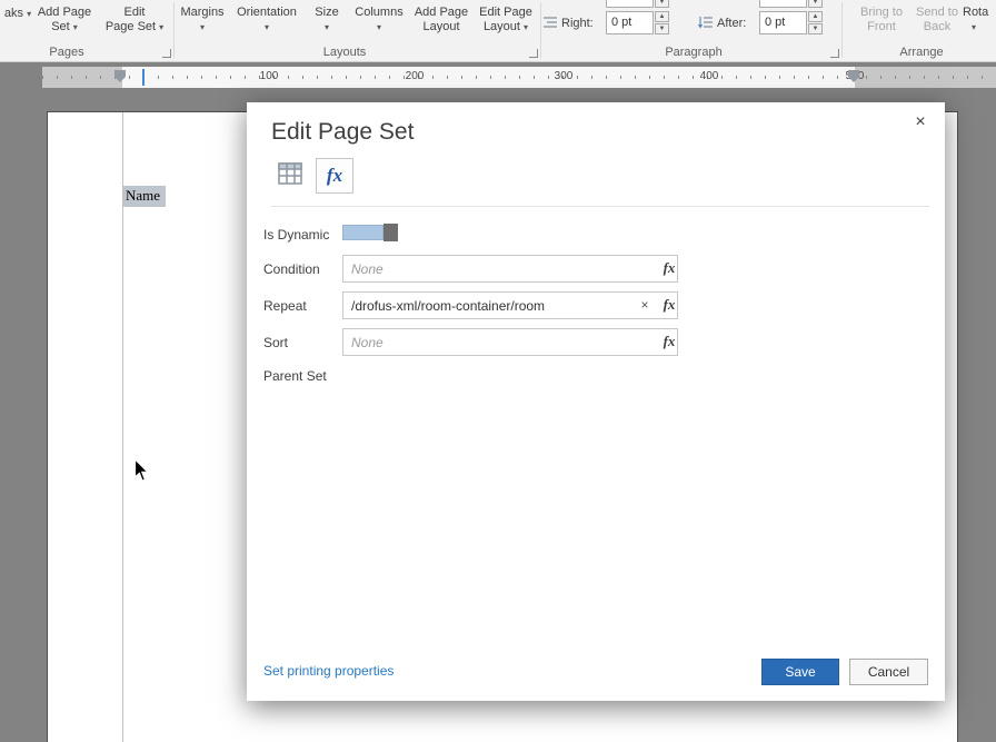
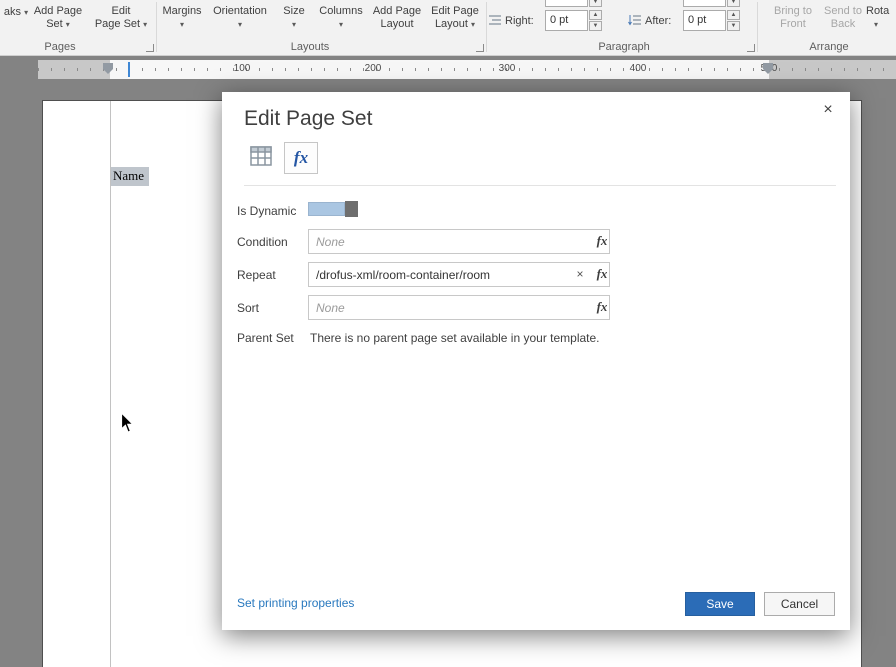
  aks ▾
  Add Page
  Set ▾
  Edit
  Page Set ▾
  Pages
  Margins
  ▾
  Orientation
  ▾
  Size
  ▾
  Columns
  ▾
  Add Page
  Layout
  Edit Page
  Layout ▾
  Layouts
  Right:
  0 pt
  After:
  0 pt
  Paragraph
  Bring to
  Front
  Send to
  Back
  Rota
  ▾
  Arrange
  100
  200
  300
  400
  Name
  Edit Page Set
  ×
  fx
  Is Dynamic
  Condition
  None
  fx
  Repeat
  /drofus-xml/room-container/room
  ×
  fx
  Sort
  None
  fx
  Parent Set
+ There is no parent page set available in your template.
  Set printing properties
  Save
  Cancel
